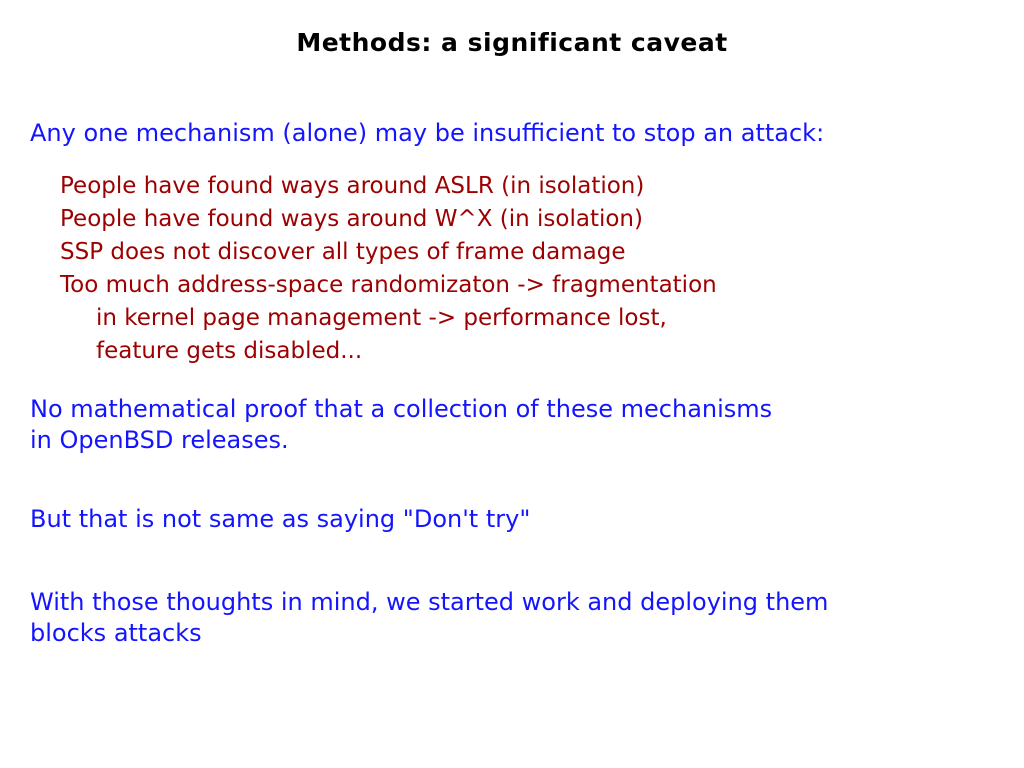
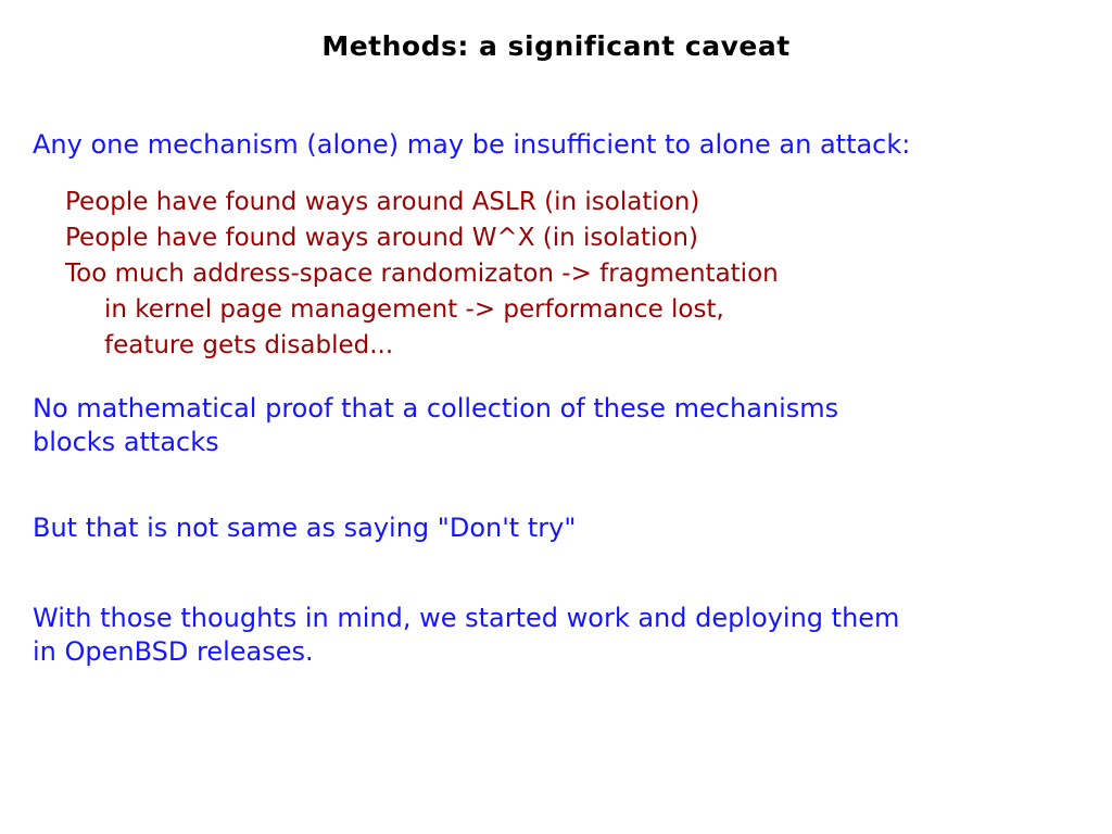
  Methods: a significant caveat
- Any one mechanism (alone) may be insufficient to stop an attack:
+ Any one mechanism (alone) may be insufficient to alone an attack:
  People have found ways around ASLR (in isolation)
  People have found ways around W^X (in isolation)
- SSP does not discover all types of frame damage
  Too much address-space randomizaton -> fragmentation
  in kernel page management -> performance lost,
  feature gets disabled...
  No mathematical proof that a collection of these mechanisms
- in OpenBSD releases.
+ blocks attacks
  But that is not same as saying "Don't try"
  With those thoughts in mind, we started work and deploying them
- blocks attacks
+ in OpenBSD releases.
